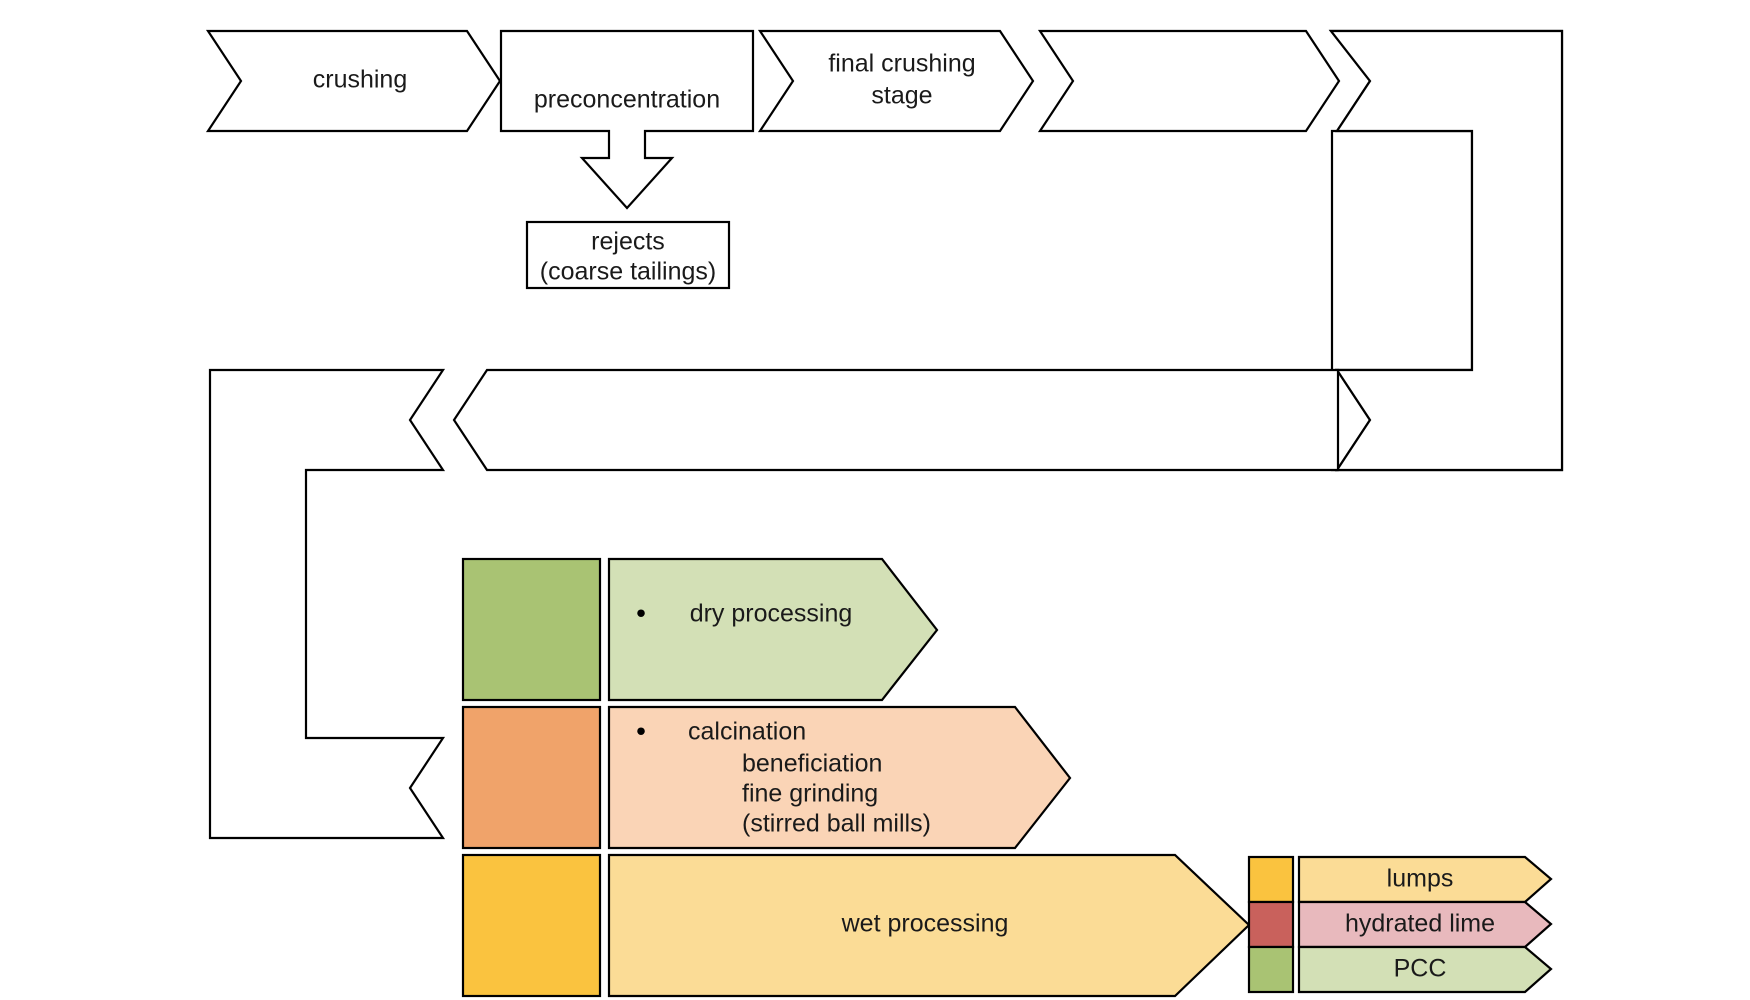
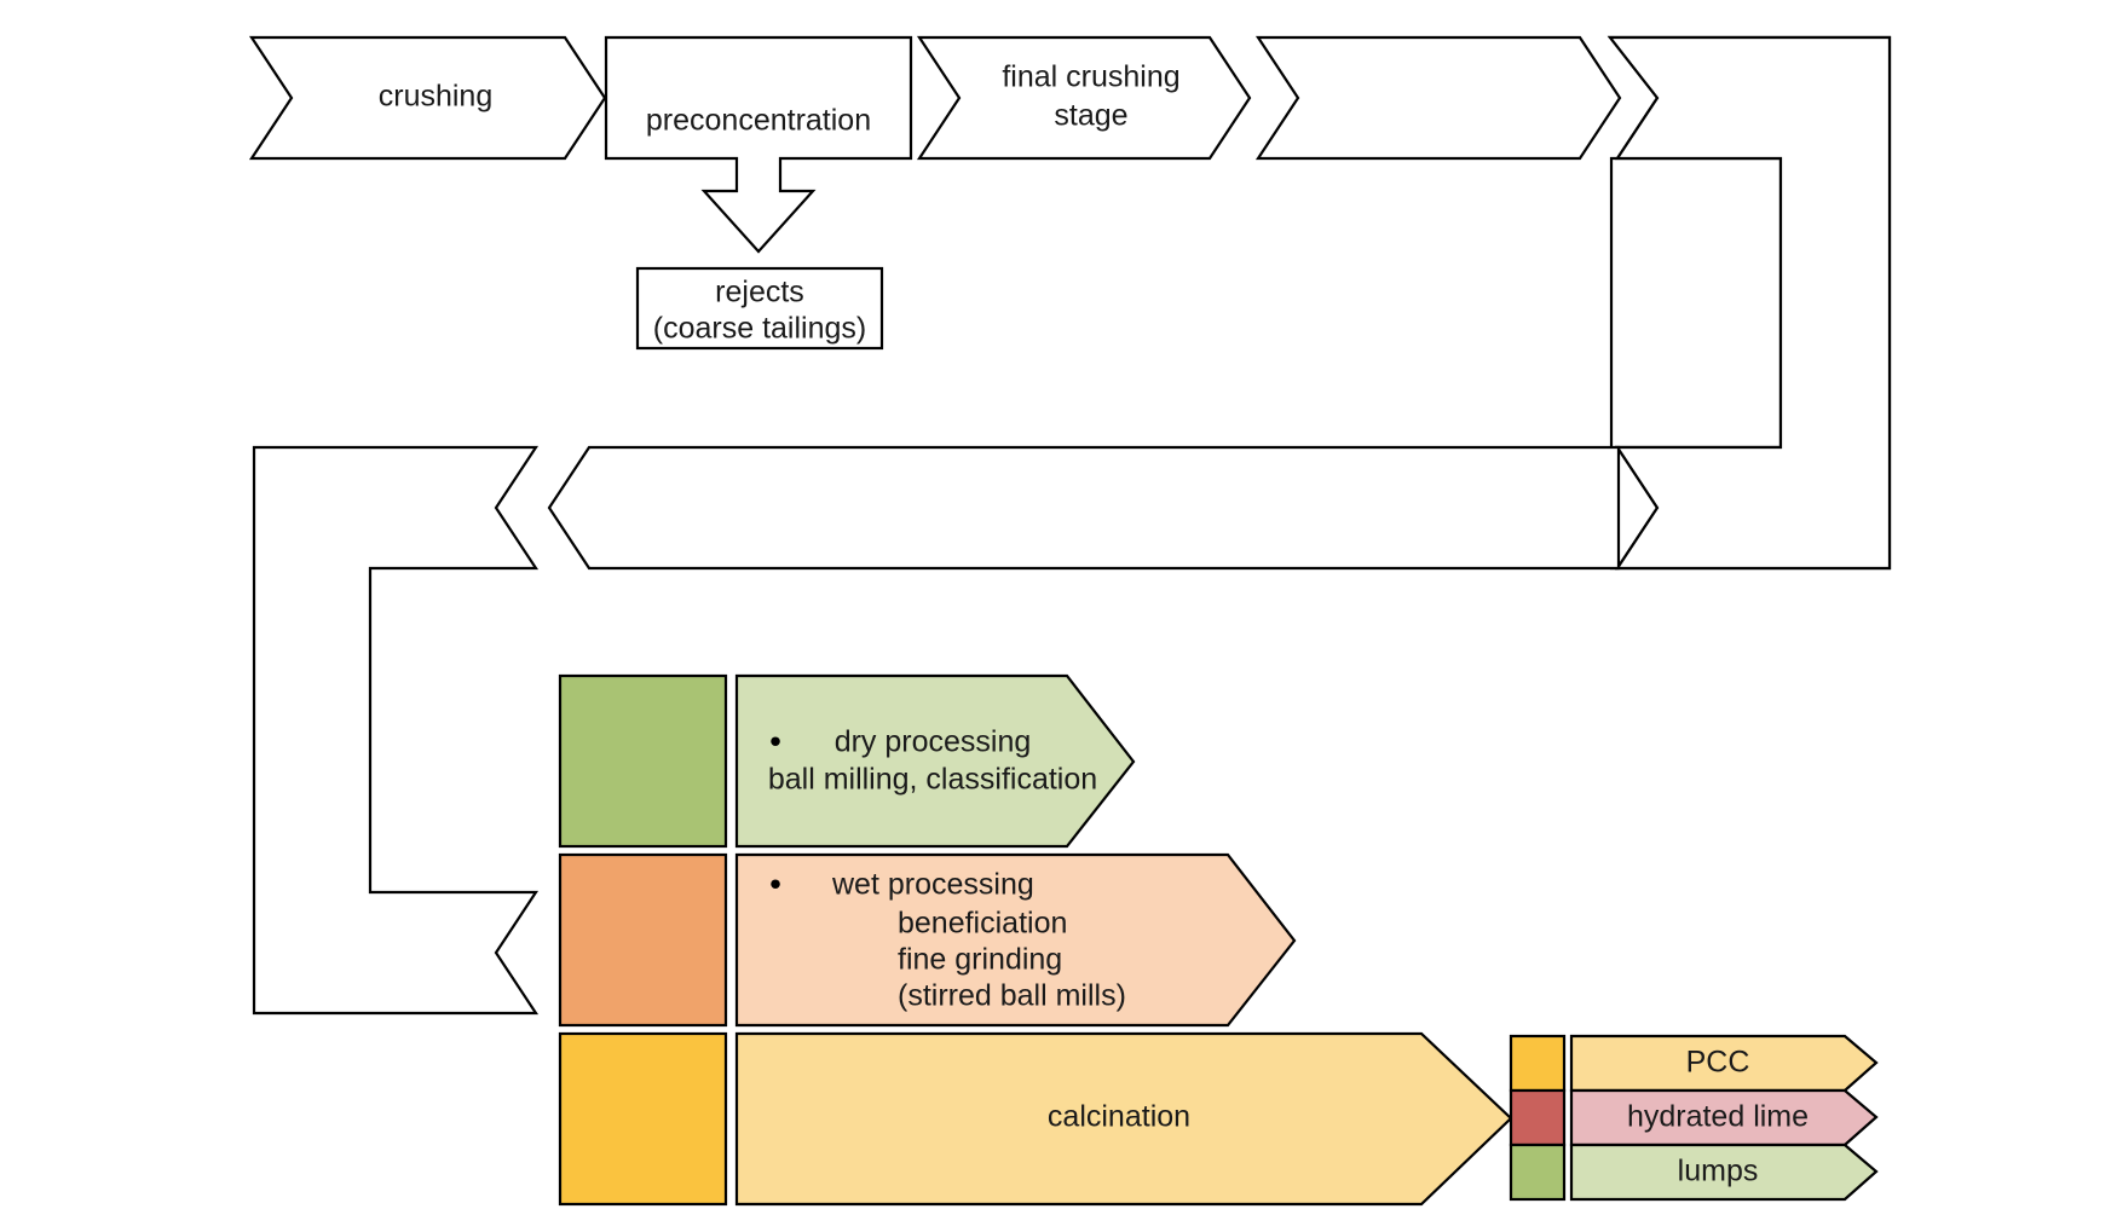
  crushing
  preconcentration
  rejects
  (coarse tailings)
  final crushing
  stage
  •
  dry processing
+ ball milling, classification
  •
- calcination
+ wet processing
  beneficiation
  fine grinding
  (stirred ball mills)
- wet processing
+ calcination
- lumps
+ PCC
  hydrated lime
- PCC
+ lumps
